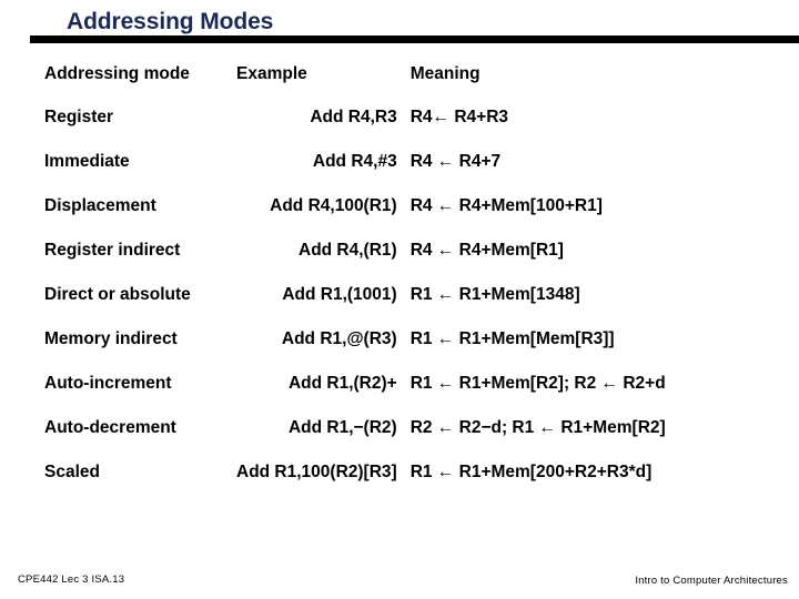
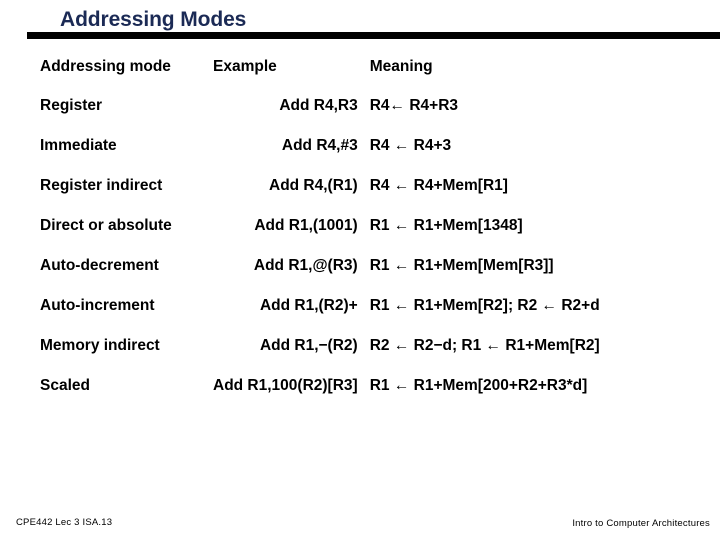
  Addressing Modes
  Addressing mode	Example	Meaning
  Register	Add R4,R3	R4← R4+R3
- Immediate	Add R4,#3	R4 ← R4+7
+ Immediate	Add R4,#3	R4 ← R4+3
- Displacement	Add R4,100(R1)	R4 ← R4+Mem[100+R1]
  Register indirect	Add R4,(R1)	R4 ← R4+Mem[R1]
  Direct or absolute	Add R1,(1001)	R1 ← R1+Mem[1348]
- Memory indirect	Add R1,@(R3)	R1 ← R1+Mem[Mem[R3]]
+ Auto-decrement	Add R1,@(R3)	R1 ← R1+Mem[Mem[R3]]
  Auto-increment	Add R1,(R2)+	R1 ← R1+Mem[R2]; R2 ← R2+d
- Auto-decrement	Add R1,−(R2)	R2 ← R2−d; R1 ← R1+Mem[R2]
+ Memory indirect	Add R1,−(R2)	R2 ← R2−d; R1 ← R1+Mem[R2]
  Scaled	Add R1,100(R2)[R3]	R1 ← R1+Mem[200+R2+R3*d]
  CPE442 Lec 3 ISA.13
  Intro to Computer Architectures
